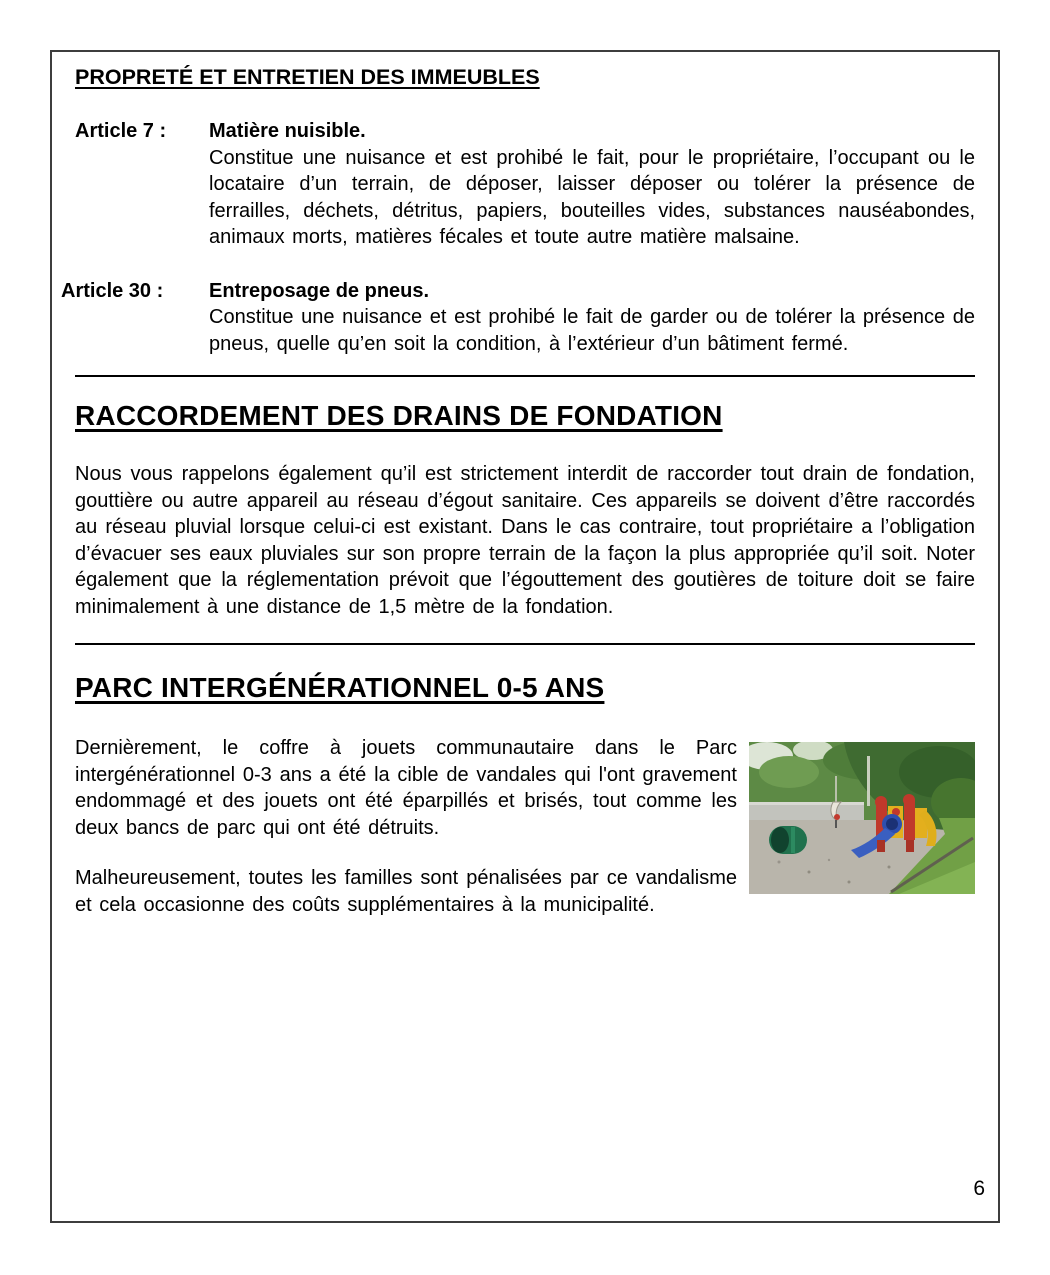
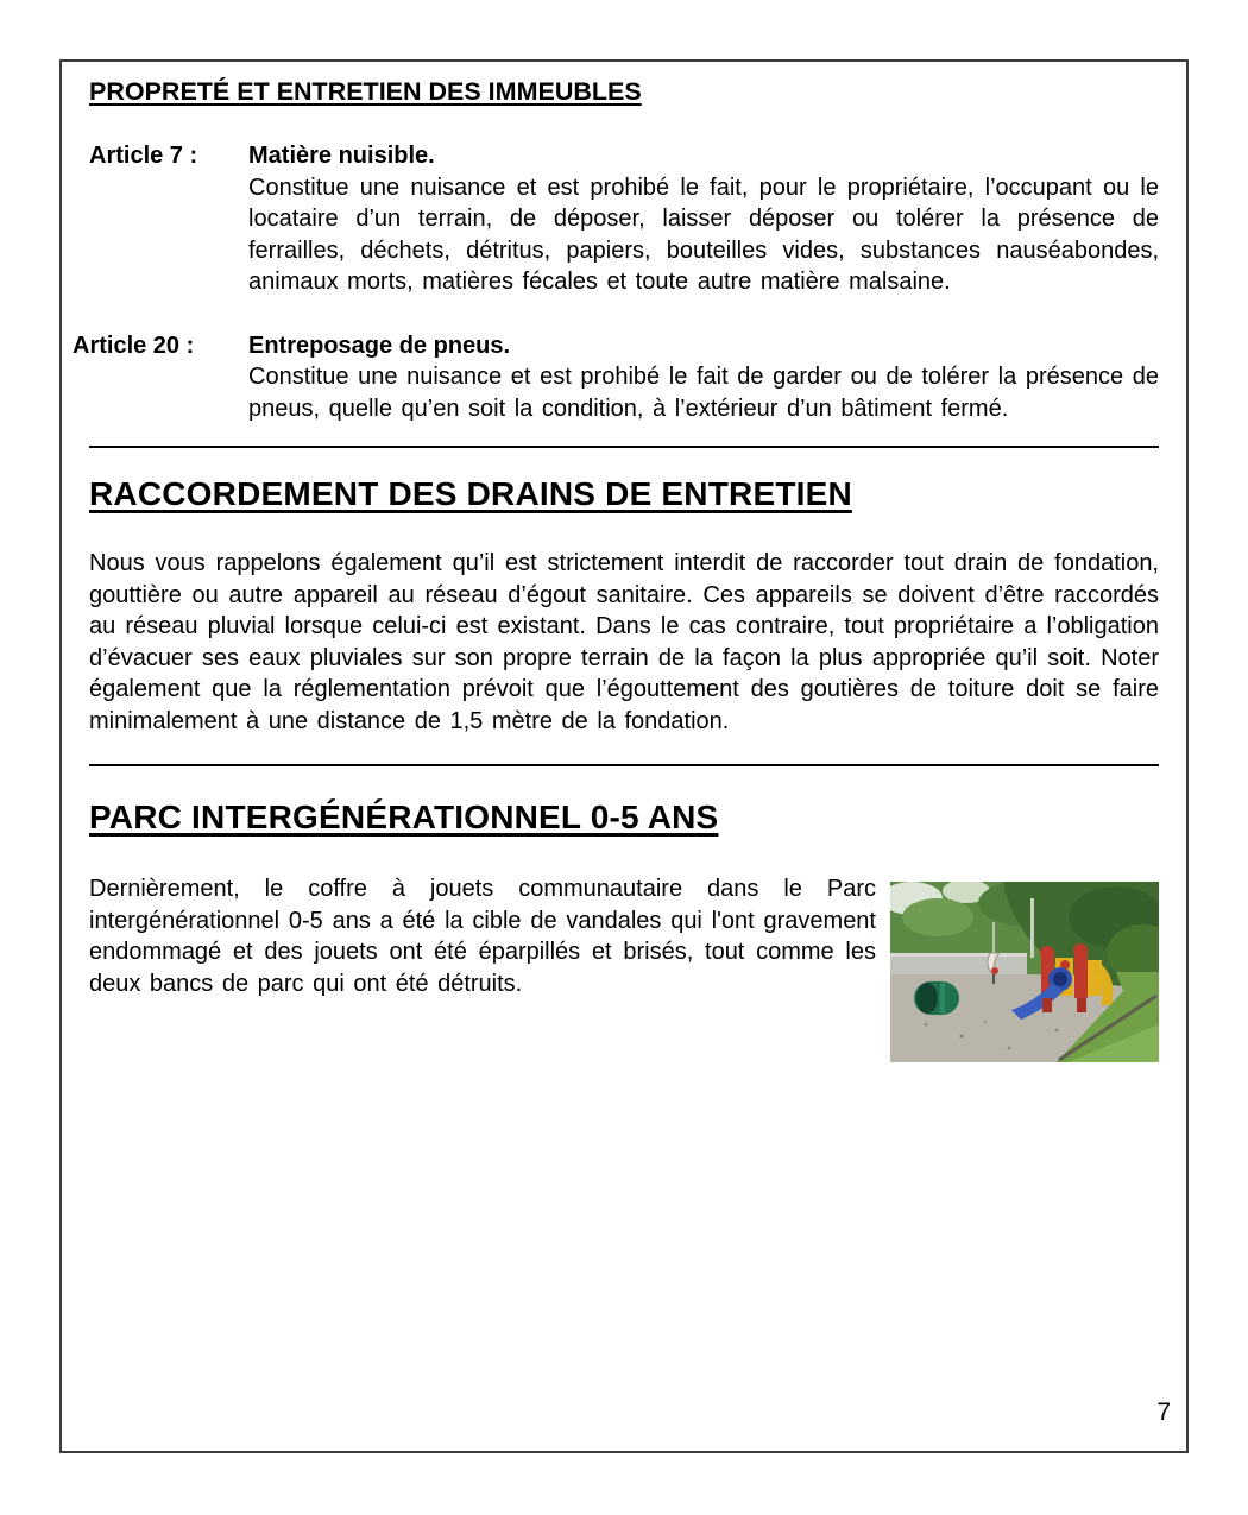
  PROPRETÉ ET ENTRETIEN DES IMMEUBLES
  Article 7 :
  Matière nuisible.
  Constitue une nuisance et est prohibé le fait, pour le propriétaire, l’occupant ou le locataire d’un terrain, de déposer, laisser déposer ou tolérer la présence de ferrailles, déchets, détritus, papiers, bouteilles vides, substances nauséabondes, animaux morts, matières fécales et toute autre matière malsaine.
- Article 30 :
+ Article 20 :
  Entreposage de pneus.
  Constitue une nuisance et est prohibé le fait de garder ou de tolérer la présence de pneus, quelle qu’en soit la condition, à l’extérieur d’un bâtiment fermé.
- RACCORDEMENT DES DRAINS DE FONDATION
+ RACCORDEMENT DES DRAINS DE ENTRETIEN
  Nous vous rappelons également qu’il est strictement interdit de raccorder tout drain de fondation, gouttière ou autre appareil au réseau d’égout sanitaire. Ces appareils se doivent d’être raccordés au réseau pluvial lorsque celui-ci est existant. Dans le cas contraire, tout propriétaire a l’obligation d’évacuer ses eaux pluviales sur son propre terrain de la façon la plus appropriée qu’il soit. Noter également que la réglementation prévoit que l’égouttement des goutières de toiture doit se faire minimalement à une distance de 1,5 mètre de la fondation.
  PARC INTERGÉNÉRATIONNEL 0-5 ANS
- Dernièrement, le coffre à jouets communautaire dans le Parc intergénérationnel 0-3 ans a été la cible de vandales qui l'ont gravement endommagé et des jouets ont été éparpillés et brisés, tout comme les deux bancs de parc qui ont été détruits.
+ Dernièrement, le coffre à jouets communautaire dans le Parc intergénérationnel 0-5 ans a été la cible de vandales qui l'ont gravement endommagé et des jouets ont été éparpillés et brisés, tout comme les deux bancs de parc qui ont été détruits.
- Malheureusement, toutes les familles sont pénalisées par ce vandalisme et cela occasionne des coûts supplémentaires à la municipalité.
- 6
+ 7
